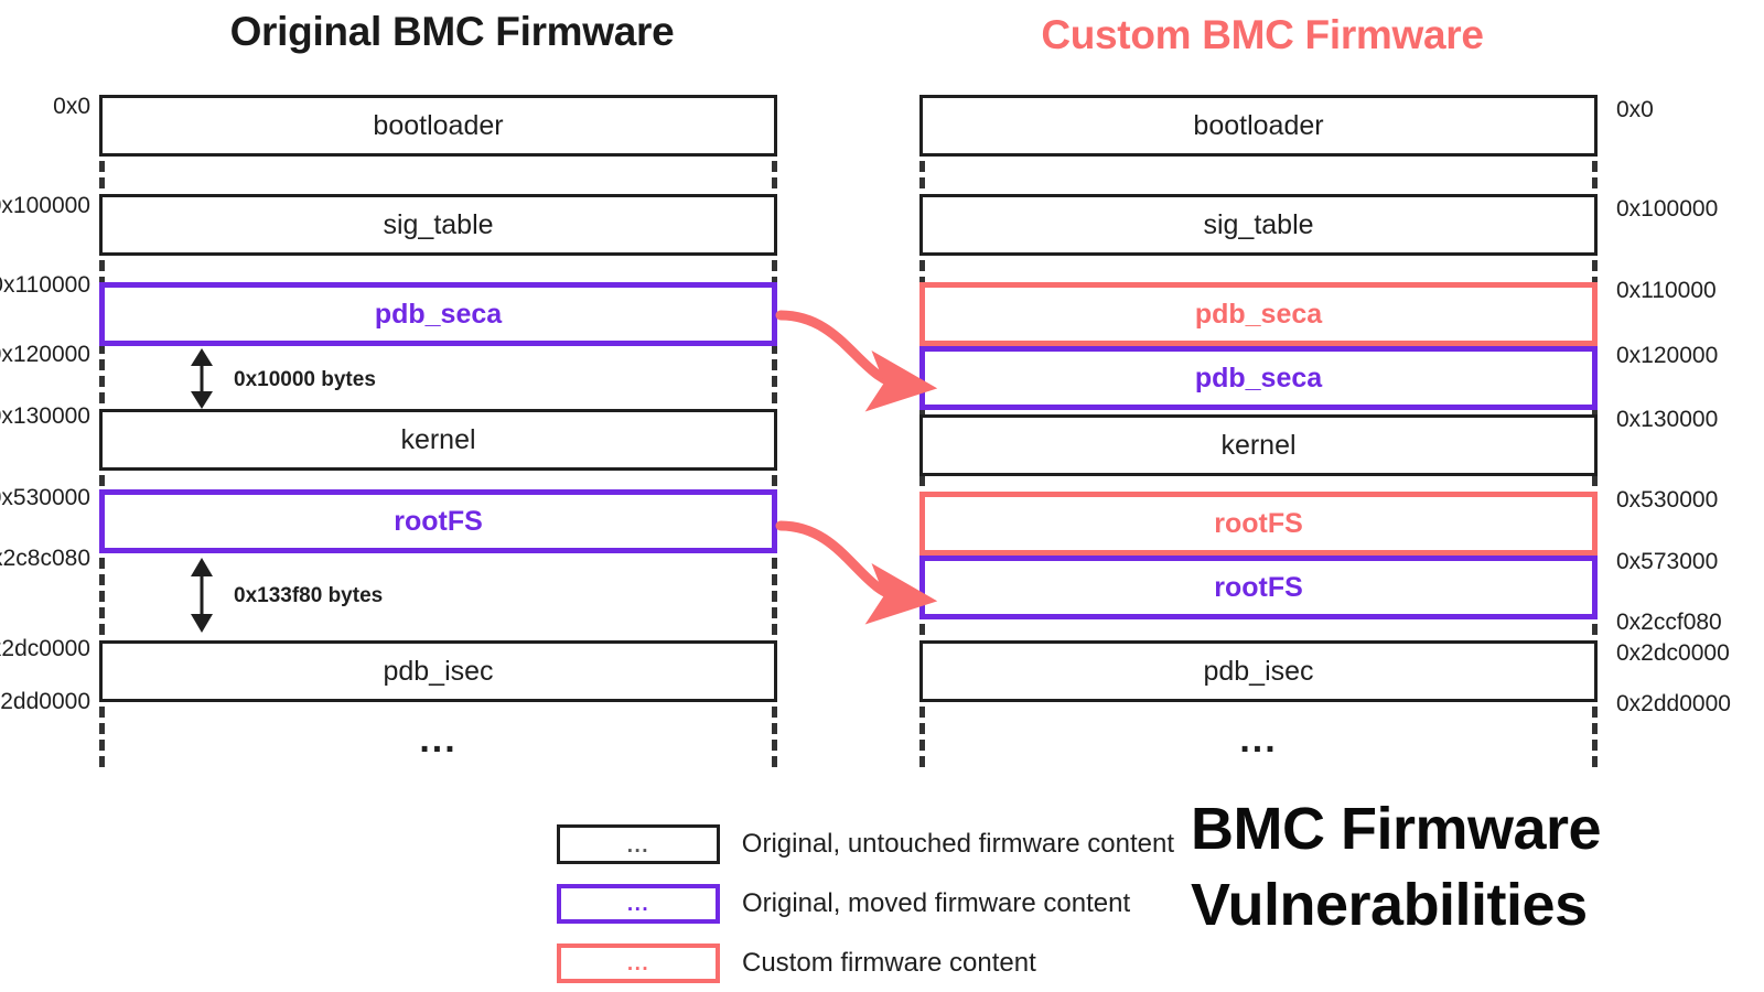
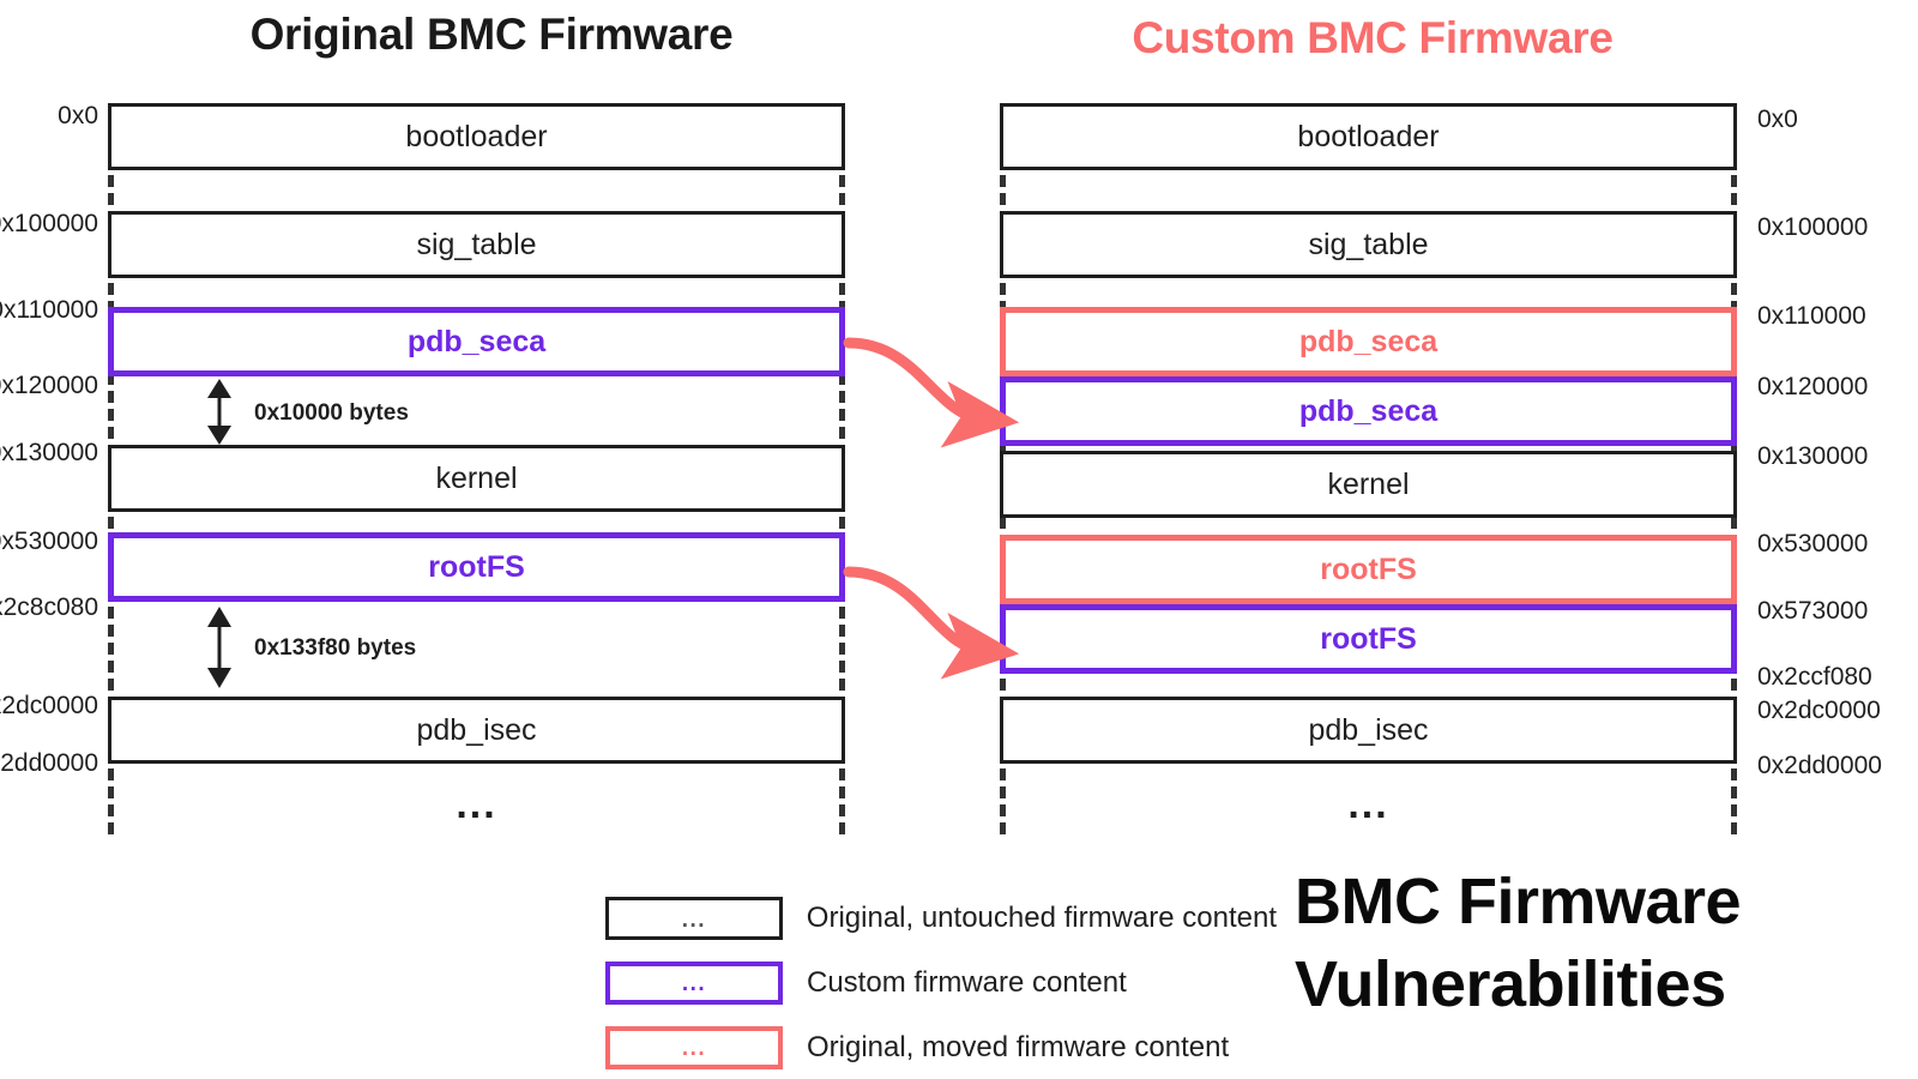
  Original BMC Firmware
  Custom BMC Firmware
  0x0
  x100000
  x110000
  x120000
  x130000
  x530000
  2c8c080
  2dc0000
  2dd0000
  bootloader
  sig_table
  pdb_seca
  kernel
  rootFS
  pdb_isec
  ...
  0x10000 bytes
  0x133f80 bytes
  bootloader
  sig_table
  pdb_seca
  pdb_seca
  kernel
  rootFS
  rootFS
  pdb_isec
  ...
  0x0
  0x100000
  0x110000
  0x120000
  0x130000
  0x530000
  0x573000
  0x2ccf080
  0x2dc0000
  0x2dd0000
  ...
  Original, untouched firmware content
  ...
- Original, moved firmware content
+ Custom firmware content
  ...
- Custom firmware content
+ Original, moved firmware content
  BMC Firmware
  Vulnerabilities
